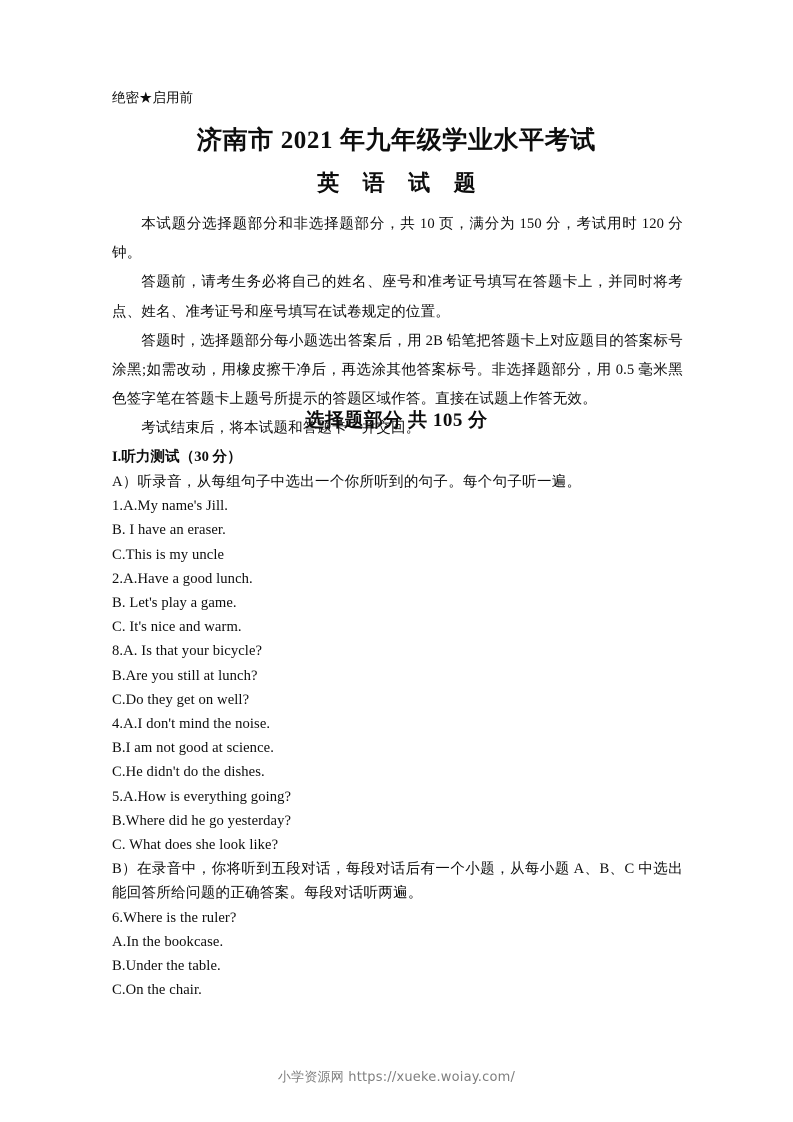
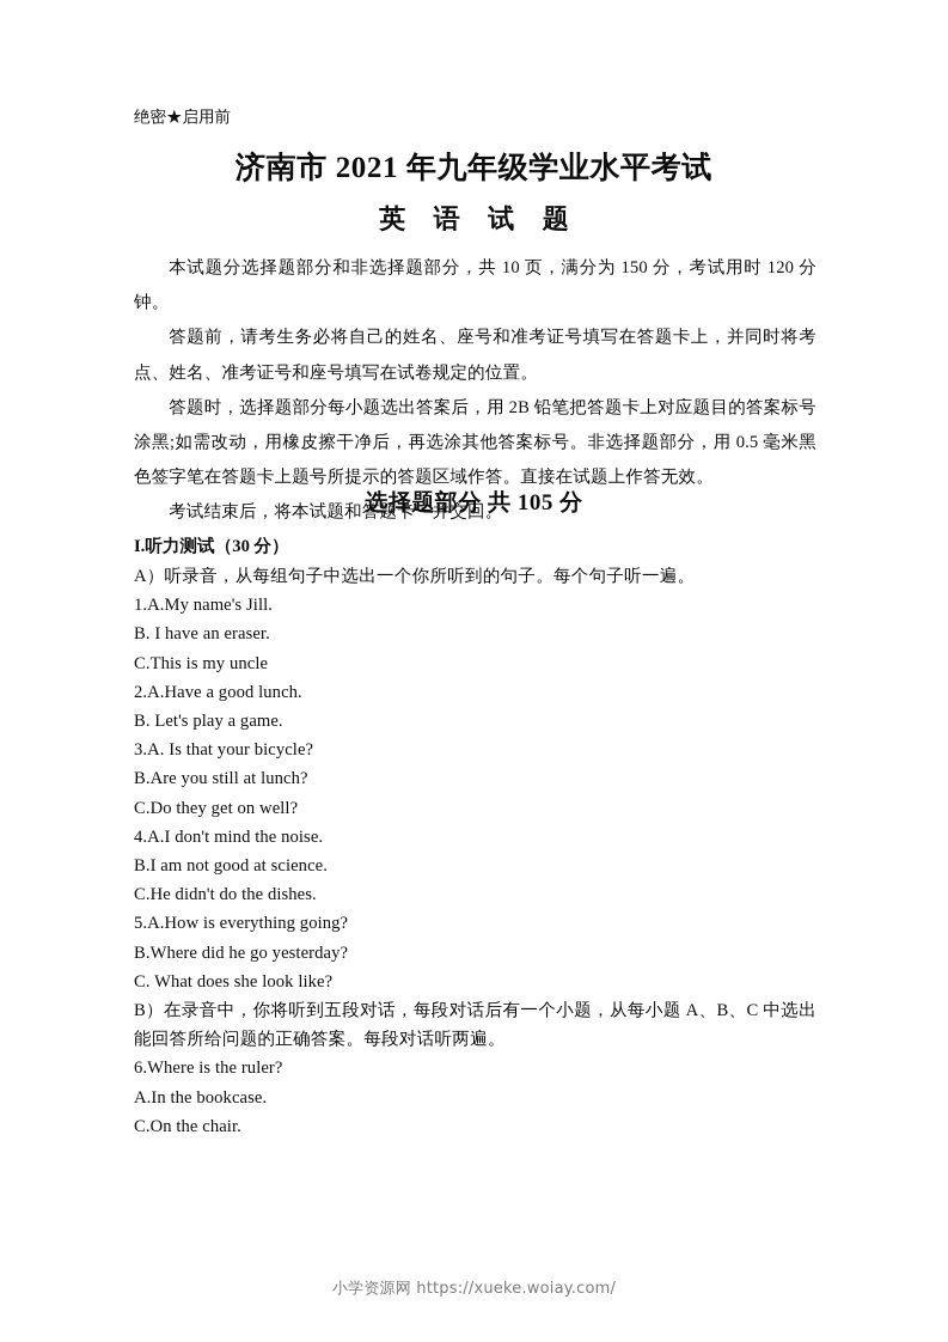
  绝密★启用前
  济南市 2021 年九年级学业水平考试
  英 语 试 题
  本试题分选择题部分和非选择题部分，共 10 页，满分为 150 分，考试用时 120 分钟。
  答题前，请考生务必将自己的姓名、座号和准考证号填写在答题卡上，并同时将考点、姓名、准考证号和座号填写在试卷规定的位置。
  答题时，选择题部分每小题选出答案后，用 2B 铅笔把答题卡上对应题目的答案标号涂黑;如需改动，用橡皮擦干净后，再选涂其他答案标号。非选择题部分，用 0.5 毫米黑色签字笔在答题卡上题号所提示的答题区域作答。直接在试题上作答无效。
  考试结束后，将本试题和答题卡一并交回。
  选择题部分 共 105 分
  I.听力测试（30 分）
  A）听录音，从每组句子中选出一个你所听到的句子。每个句子听一遍。
  1.A.My name's Jill.
  B. I have an eraser.
  C.This is my uncle
  2.A.Have a good lunch.
  B. Let's play a game.
- C. It's nice and warm.
- 8.A. Is that your bicycle?
+ 3.A. Is that your bicycle?
  B.Are you still at lunch?
  C.Do they get on well?
  4.A.I don't mind the noise.
  B.I am not good at science.
  C.He didn't do the dishes.
  5.A.How is everything going?
  B.Where did he go yesterday?
  C. What does she look like?
  B）在录音中，你将听到五段对话，每段对话后有一个小题，从每小题 A、B、C 中选出能回答所给问题的正确答案。每段对话听两遍。
  6.Where is the ruler?
  A.In the bookcase.
- B.Under the table.
  C.On the chair.
  小学资源网 https://xueke.woiay.com/
